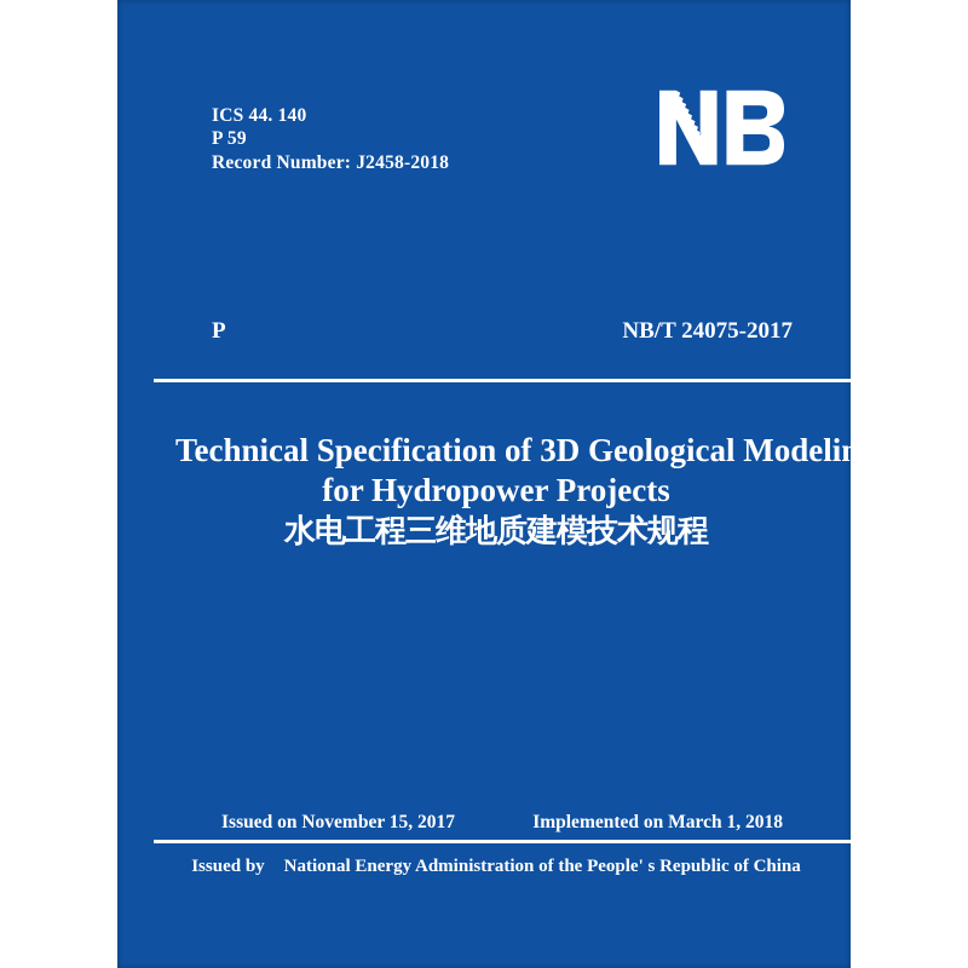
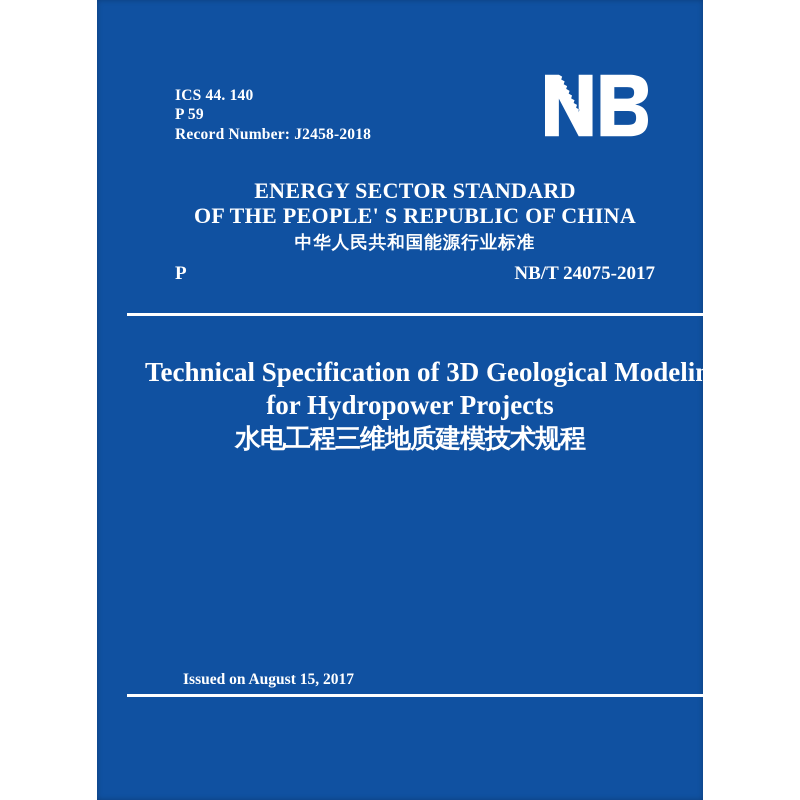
  ICS 44. 140
  P 59
  Record Number: J2458-2018
+ ENERGY SECTOR STANDARD
+ OF THE PEOPLE' S REPUBLIC OF CHINA
+ 中华人民共和国能源行业标准
  P
  NB/T 24075-2017
  Technical Specification of 3D Geological Modeling
  for Hydropower Projects
  水电工程三维地质建模技术规程
- Issued on November 15, 2017
+ Issued on August 15, 2017
- Implemented on March 1, 2018
- Issued by
- National Energy Administration of the People' s Republic of China
